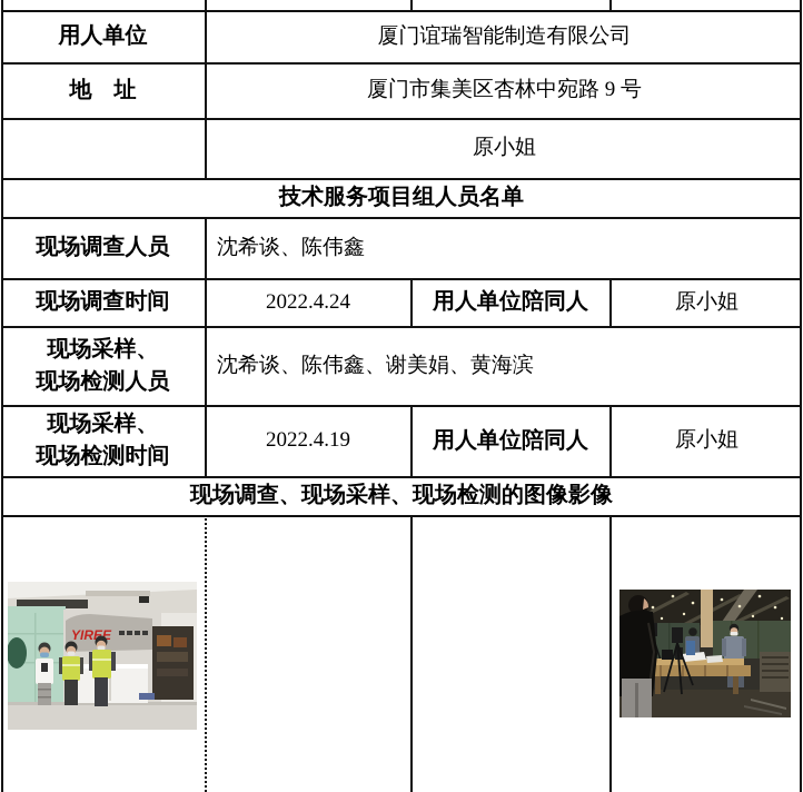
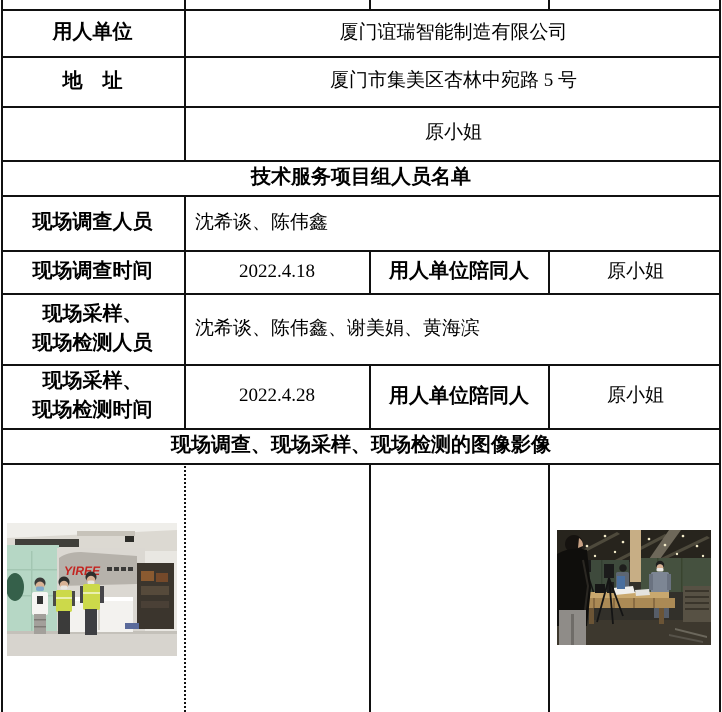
  用人单位
  厦门谊瑞智能制造有限公司
  地 址
- 厦门市集美区杏林中宛路 9 号
+ 厦门市集美区杏林中宛路 5 号
  原小姐
  技术服务项目组人员名单
  现场调查人员
  沈希谈、陈伟鑫
  现场调查时间
- 2022.4.24
+ 2022.4.18
  用人单位陪同人
  原小姐
  现场采样、
  现场检测人员
  沈希谈、陈伟鑫、谢美娟、黄海滨
  现场采样、
  现场检测时间
- 2022.4.19
+ 2022.4.28
  用人单位陪同人
  原小姐
  现场调查、现场采样、现场检测的图像影像
  YIREE
